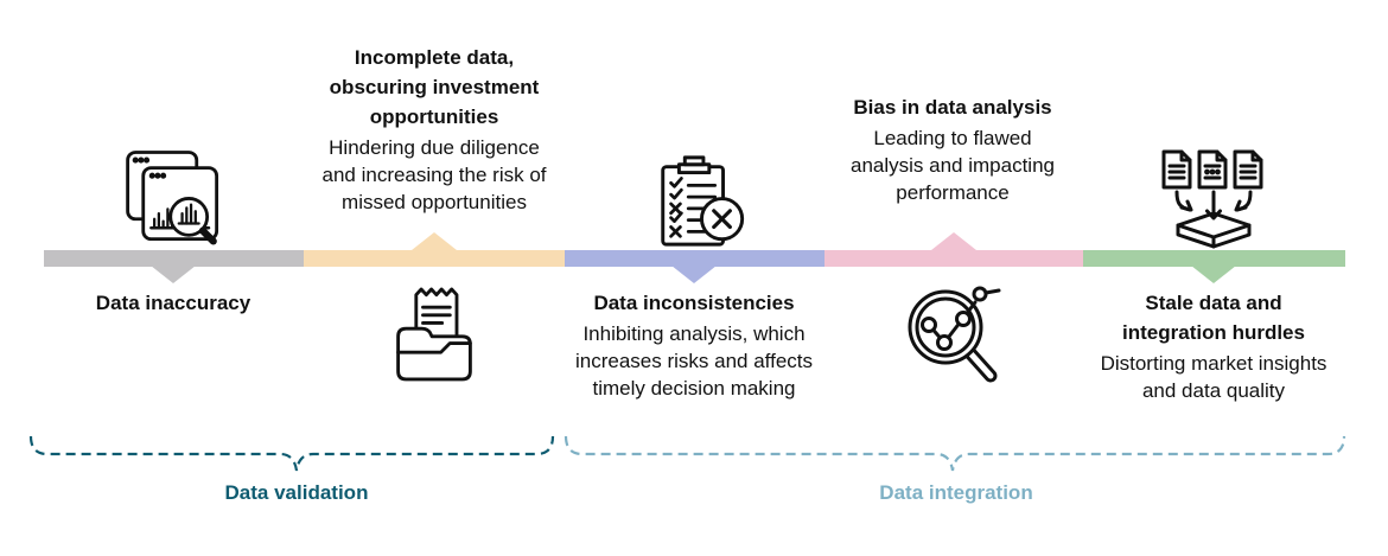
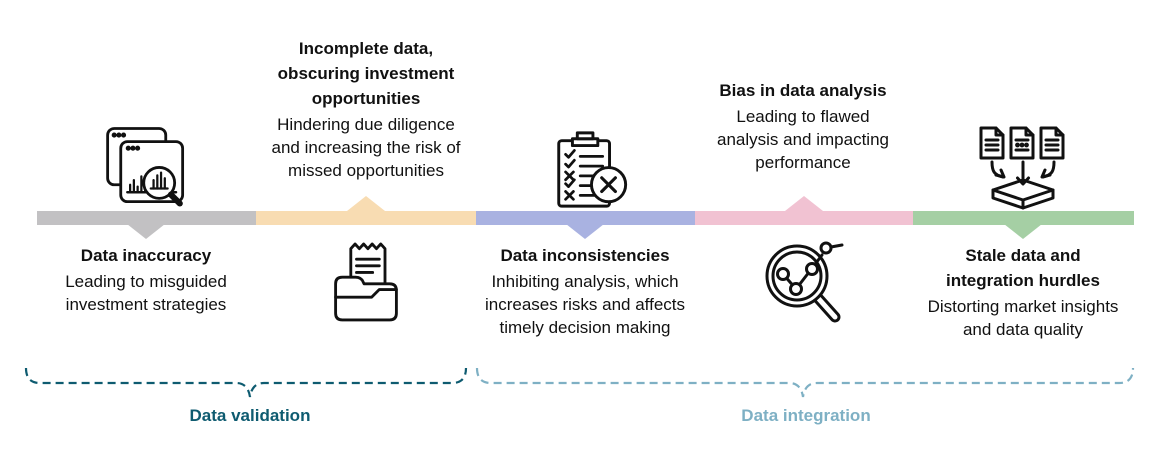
  Data inaccuracy
+ Leading to misguided
+ investment strategies
  Incomplete data,
  obscuring investment
  opportunities
  Hindering due diligence
  and increasing the risk of
  missed opportunities
  Data inconsistencies
  Inhibiting analysis, which
  increases risks and affects
  timely decision making
  Bias in data analysis
  Leading to flawed
  analysis and impacting
  performance
  Stale data and
  integration hurdles
  Distorting market insights
  and data quality
  Data validation
  Data integration
